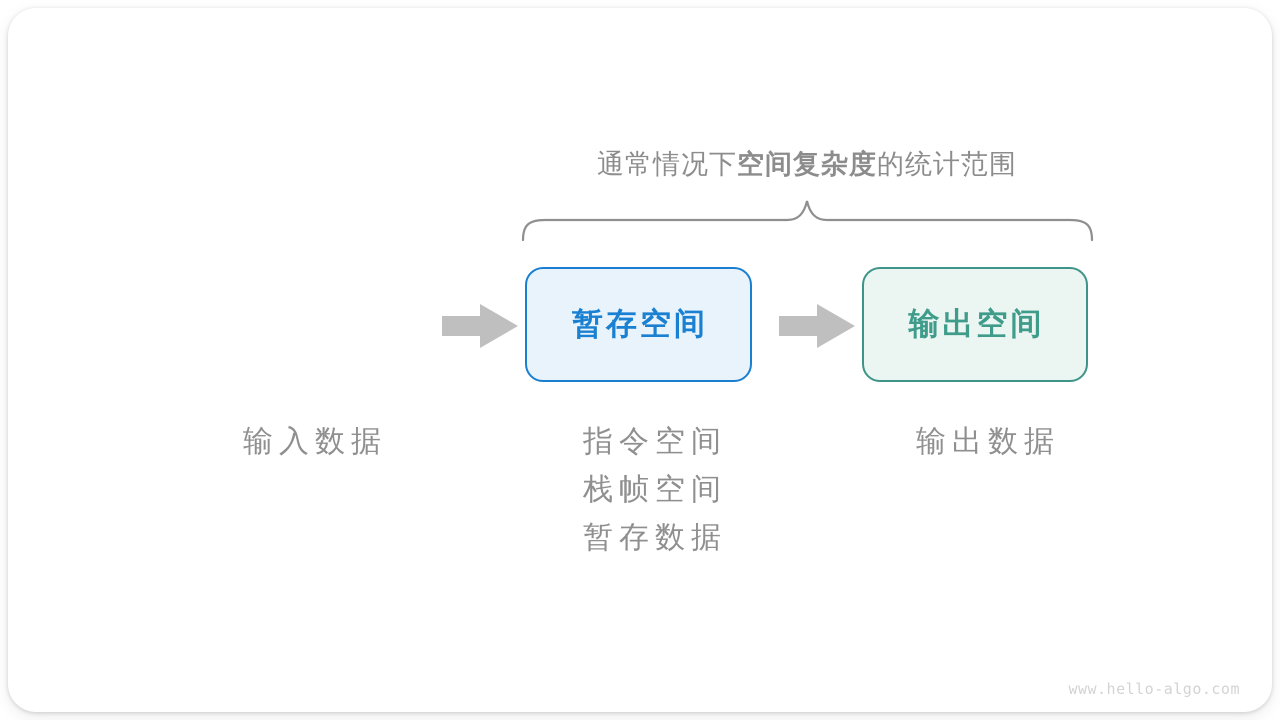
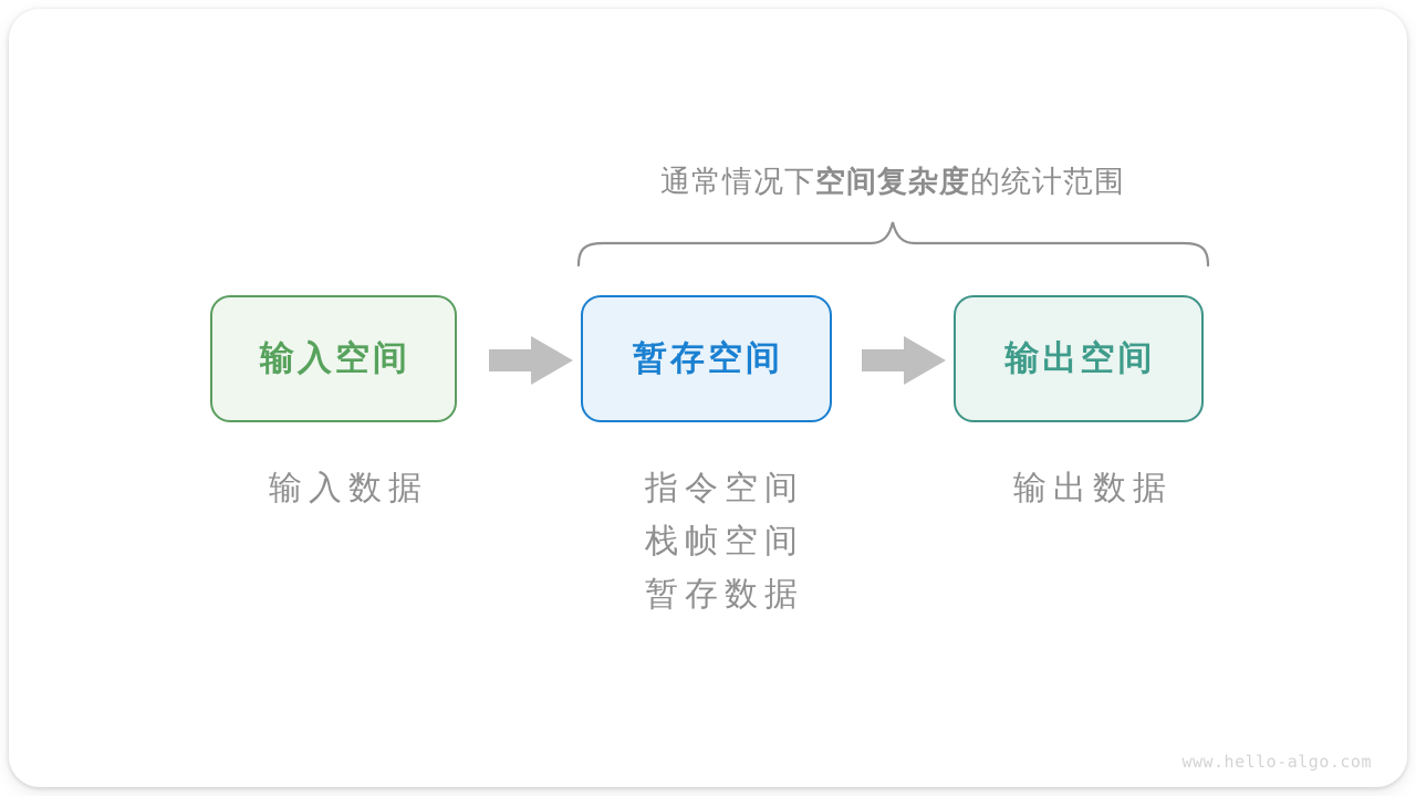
  通常情况下空间复杂度的统计范围
+ 输入空间
  暂存空间
  输出空间
  输入数据
  指令空间
  栈帧空间
  暂存数据
  输出数据
  www.hello-algo.com
